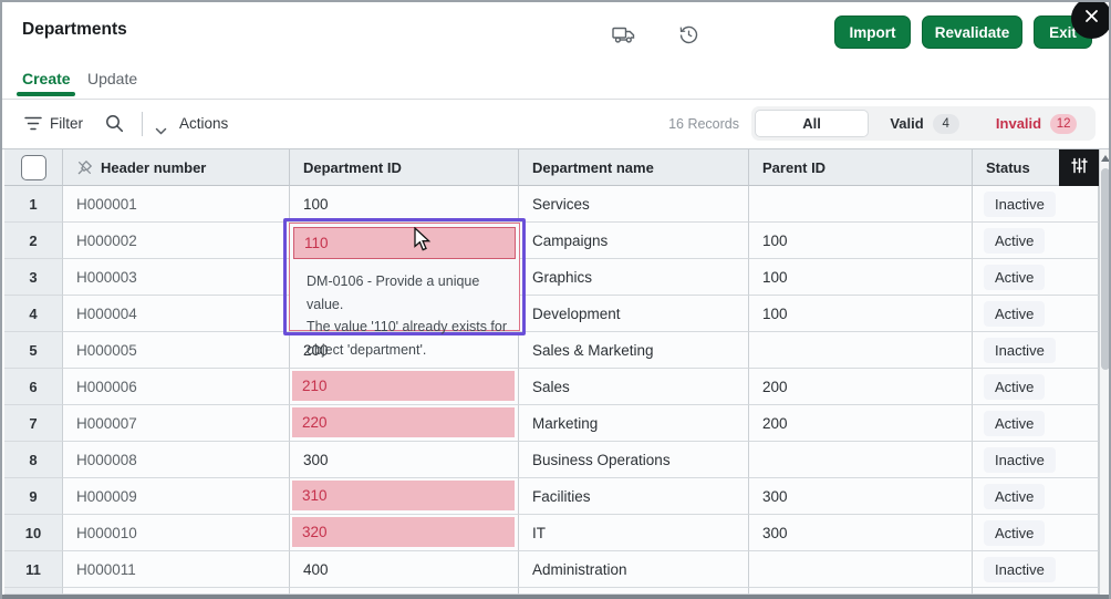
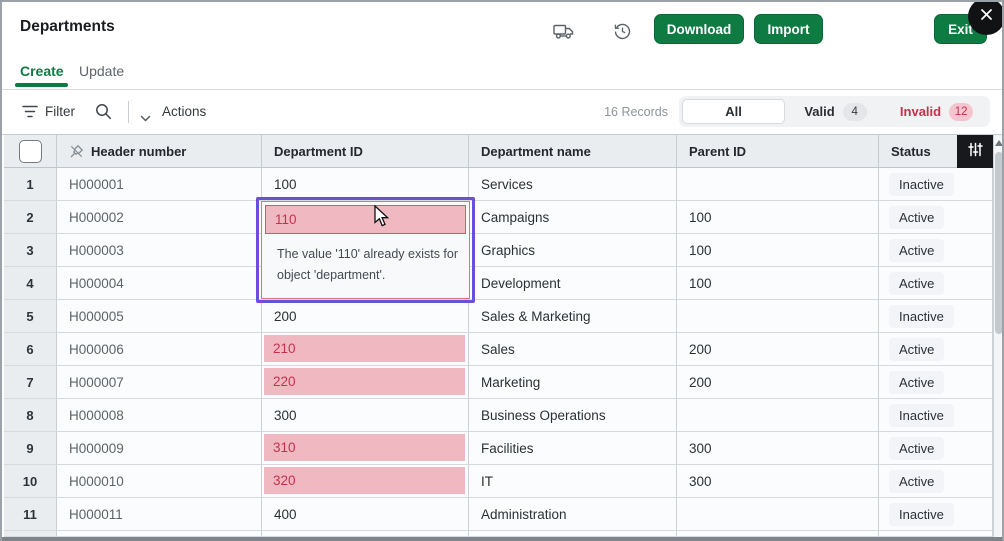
  Departments
+ Download
  Import
- Revalidate
  Exit
  Create
  Update
  Filter
  Actions
  16 Records
  All
  Valid
  4
  Invalid
  12
  Header number
  Department ID
  Department name
  Parent ID
  Status
  1
  H000001
  100
  Services
  Inactive
  2
  H000002
  Campaigns
  100
  Active
  3
  H000003
  Graphics
  100
  Active
  4
  H000004
  Development
  100
  Active
  5
  H000005
  200
  Sales & Marketing
  Inactive
  6
  H000006
  210
  Sales
  200
  Active
  7
  H000007
  220
  Marketing
  200
  Active
  8
  H000008
  300
  Business Operations
  Inactive
  9
  H000009
  310
  Facilities
  300
  Active
  10
  H000010
  320
  IT
  300
  Active
  11
  H000011
  400
  Administration
  Inactive
  110
- DM-0106 - Provide a unique value.
  The value '110' already exists for
  object 'department'.
